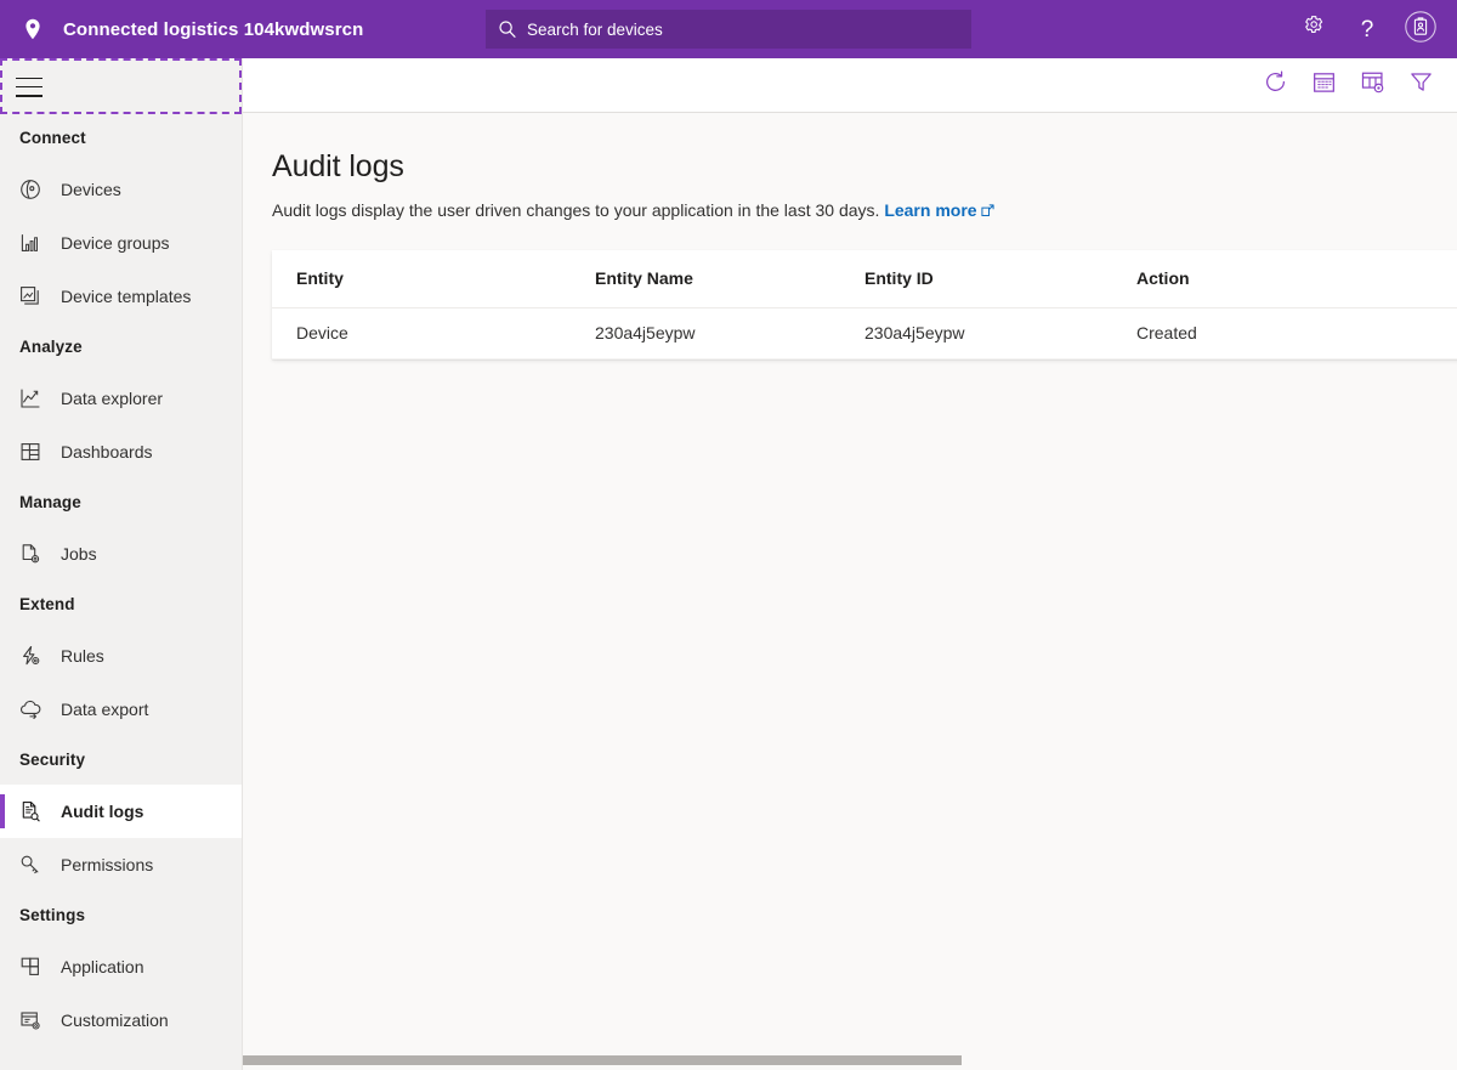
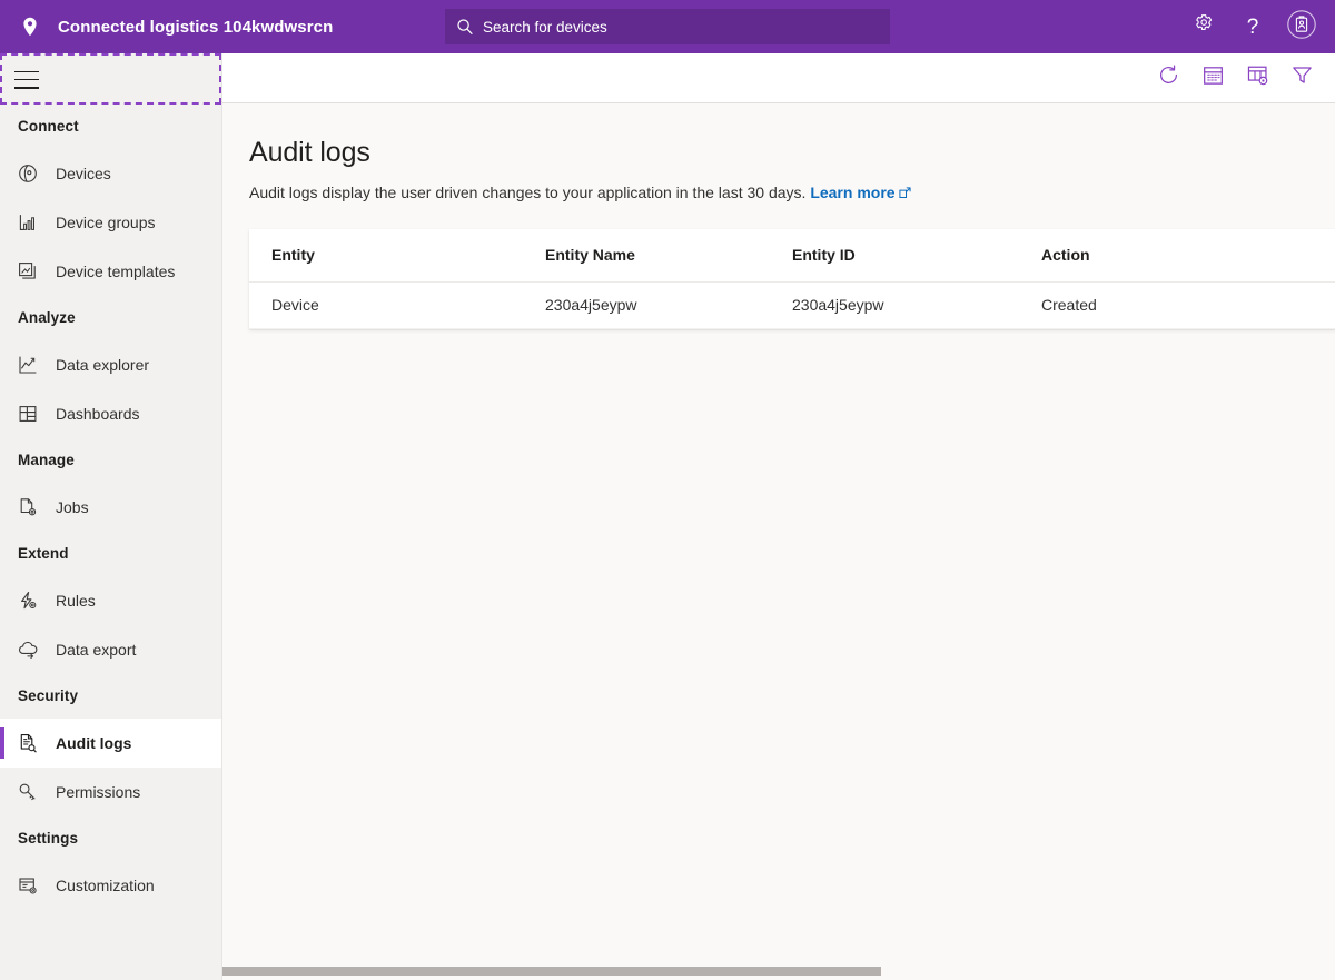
  Connected logistics 104kwdwsrcn
  Search for devices
  ?
  Connect
  Devices
  Device groups
  Device templates
  Analyze
  Data explorer
  Dashboards
  Manage
  Jobs
  Extend
  Rules
  Data export
  Security
  Audit logs
  Permissions
  Settings
- Application
  Customization
  Audit logs
  Audit logs display the user driven changes to your application in the last 30 days. Learn more
  Entity	Entity Name	Entity ID	Action
  Device	230a4j5eypw	230a4j5eypw	Created
